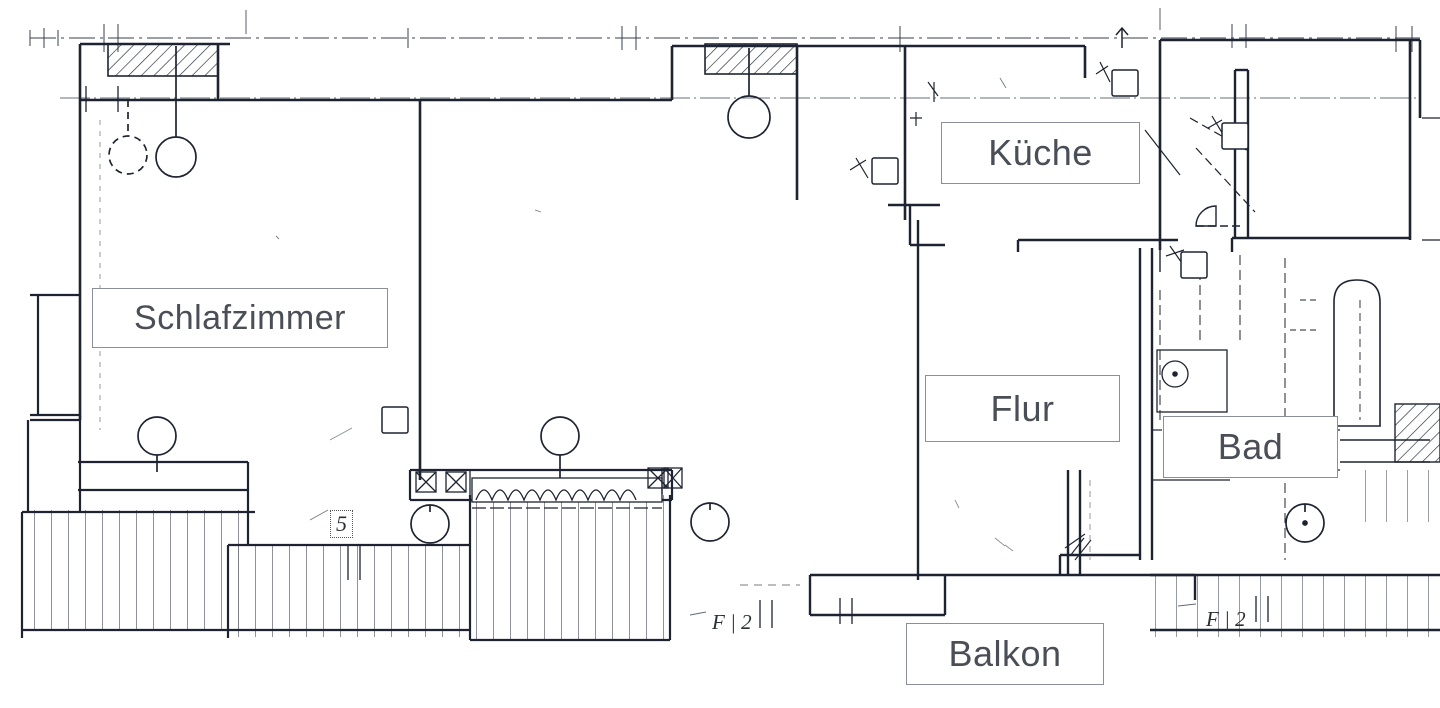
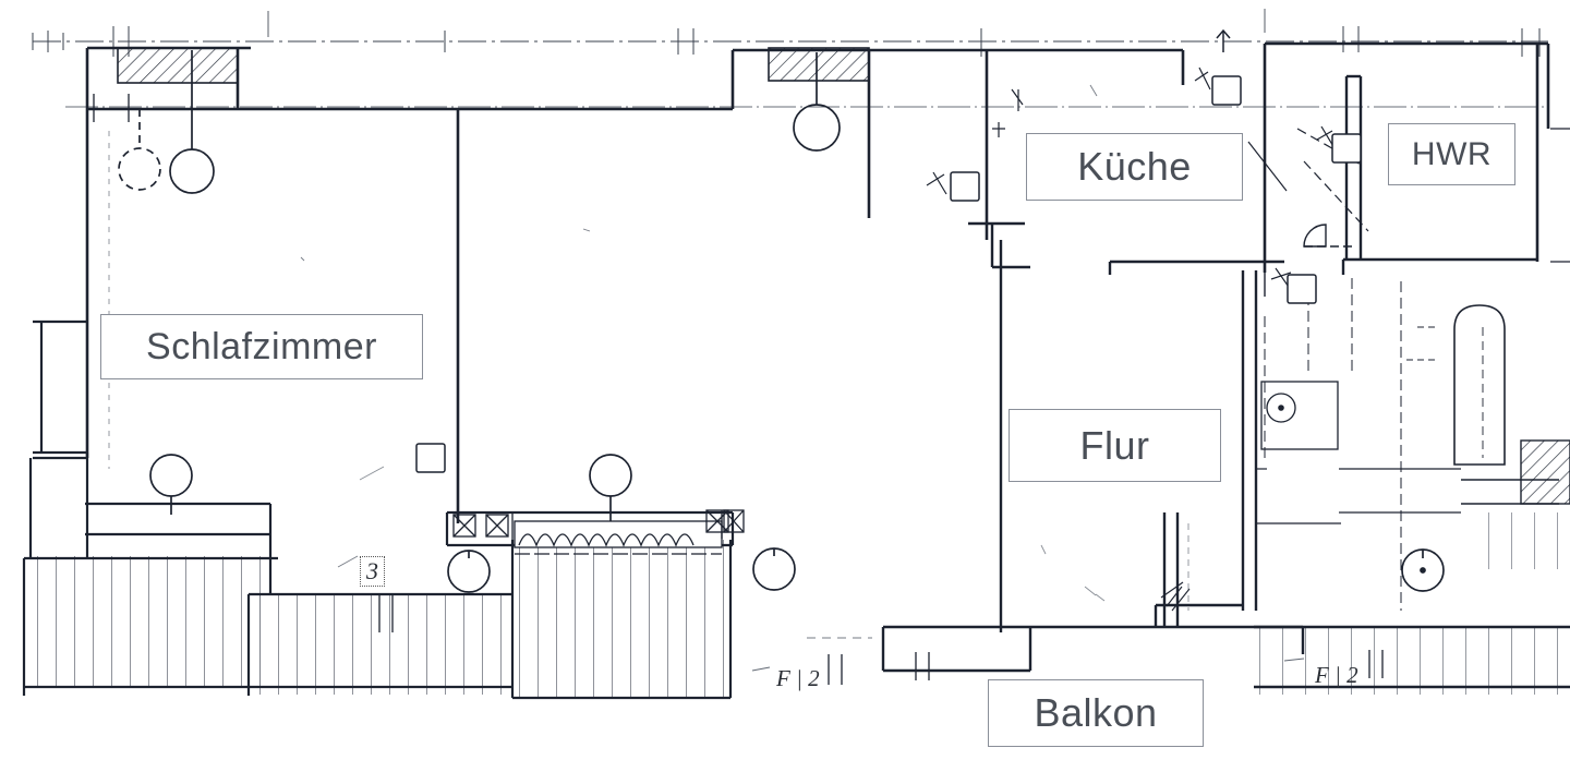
  Schlafzimmer
  Küche
+ HWR
  Flur
- Bad
  Balkon
- 5
+ 3
  F | 2
  F | 2
